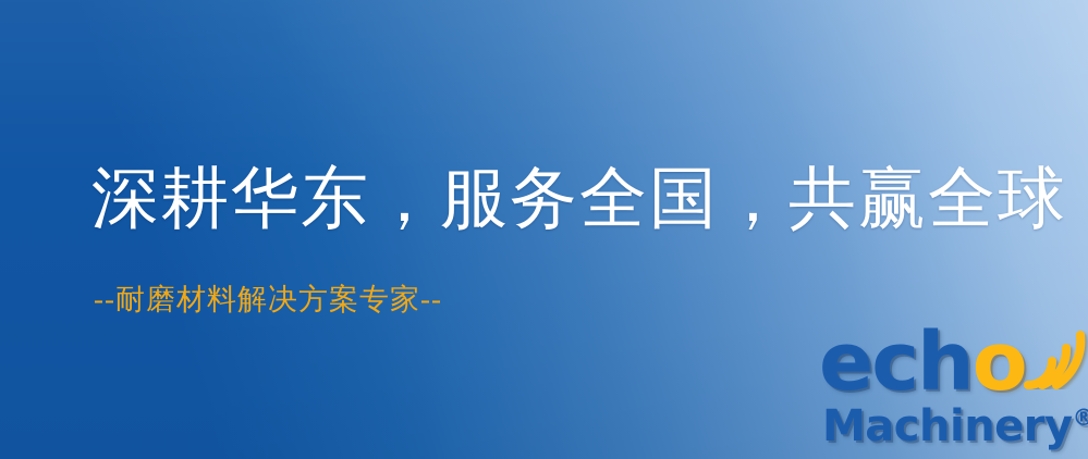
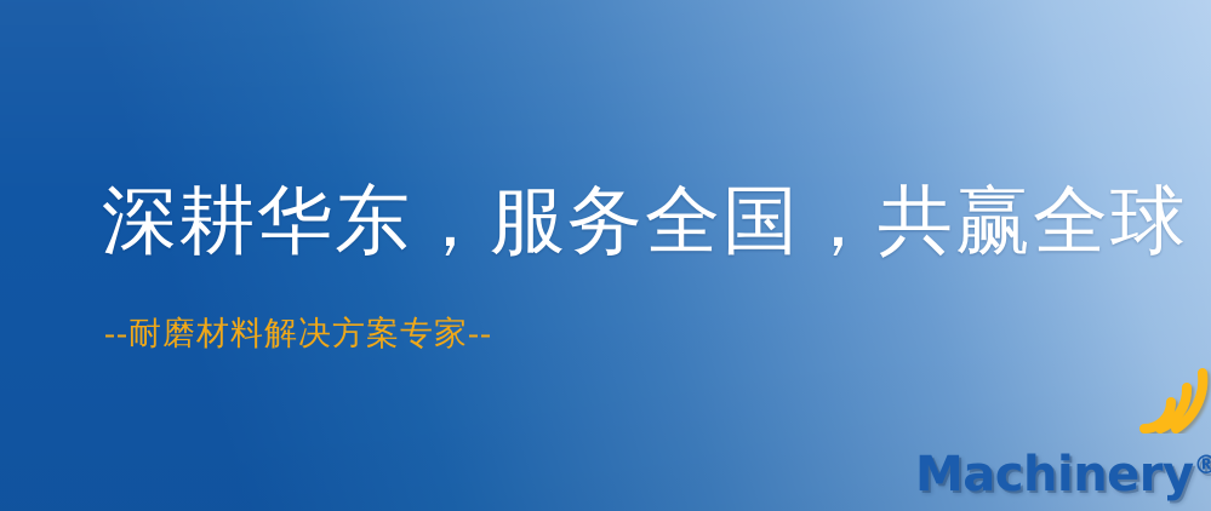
  深耕华东，服务全国，共赢全球
  --耐磨材料解决方案专家--
- echo
  Machinery®
